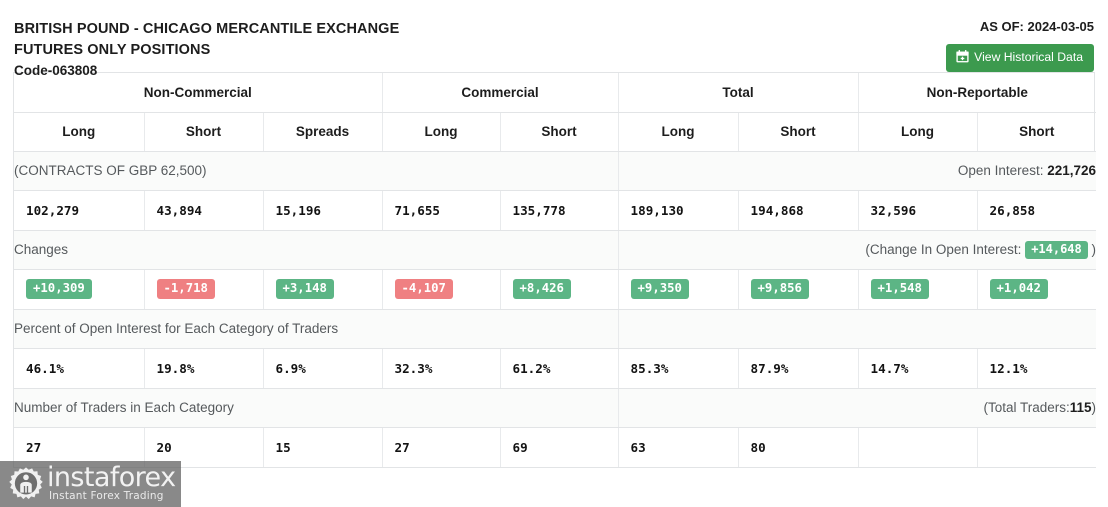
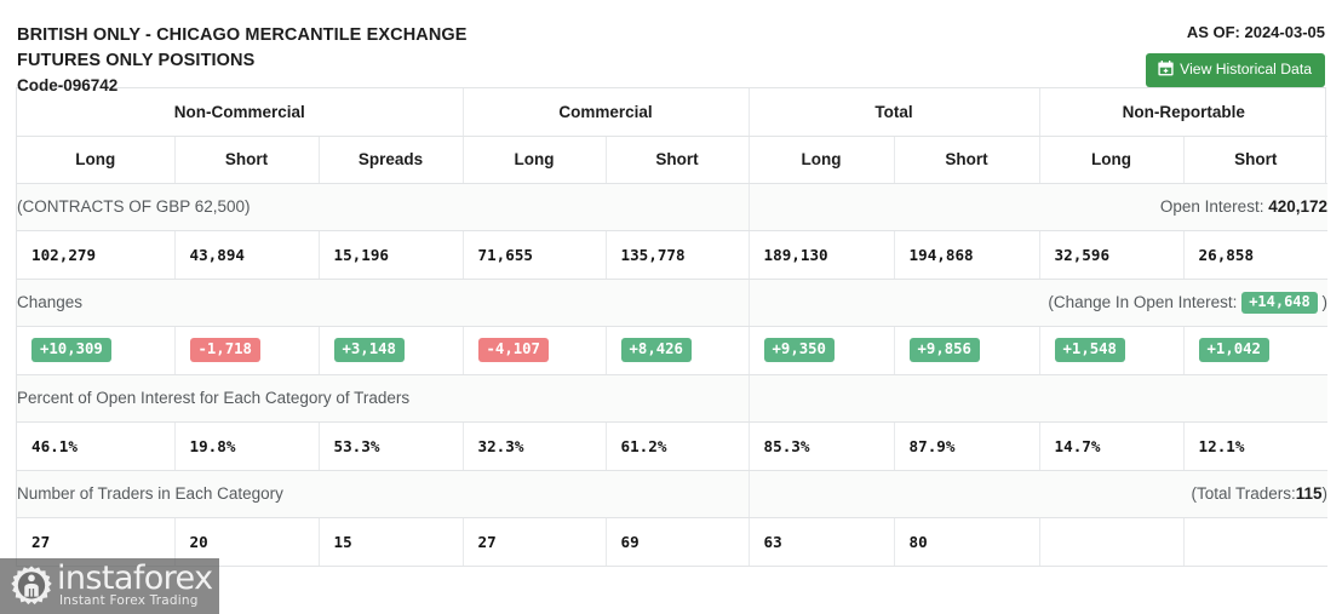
- BRITISH POUND - CHICAGO MERCANTILE EXCHANGE
+ BRITISH ONLY - CHICAGO MERCANTILE EXCHANGE
  FUTURES ONLY POSITIONS
- Code-063808
+ Code-096742
  AS OF: 2024-03-05
  View Historical Data
  Non-Commercial	Commercial	Total	Non-Reportable
  Long	Short	Spreads	Long	Short	Long	Short	Long	Short
- (CONTRACTS OF GBP 62,500)	Open Interest: 221,726
+ (CONTRACTS OF GBP 62,500)	Open Interest: 420,172
  102,279	43,894	15,196	71,655	135,778	189,130	194,868	32,596	26,858
  Changes	(Change In Open Interest: +14,648 )
  +10,309	-1,718	+3,148	-4,107	+8,426	+9,350	+9,856	+1,548	+1,042
  Percent of Open Interest for Each Category of Traders
- 46.1%	19.8%	6.9%	32.3%	61.2%	85.3%	87.9%	14.7%	12.1%
+ 46.1%	19.8%	53.3%	32.3%	61.2%	85.3%	87.9%	14.7%	12.1%
  Number of Traders in Each Category	(Total Traders:115)
  27	20	15	27	69	63	80
  instaforex
  Instant Forex Trading
